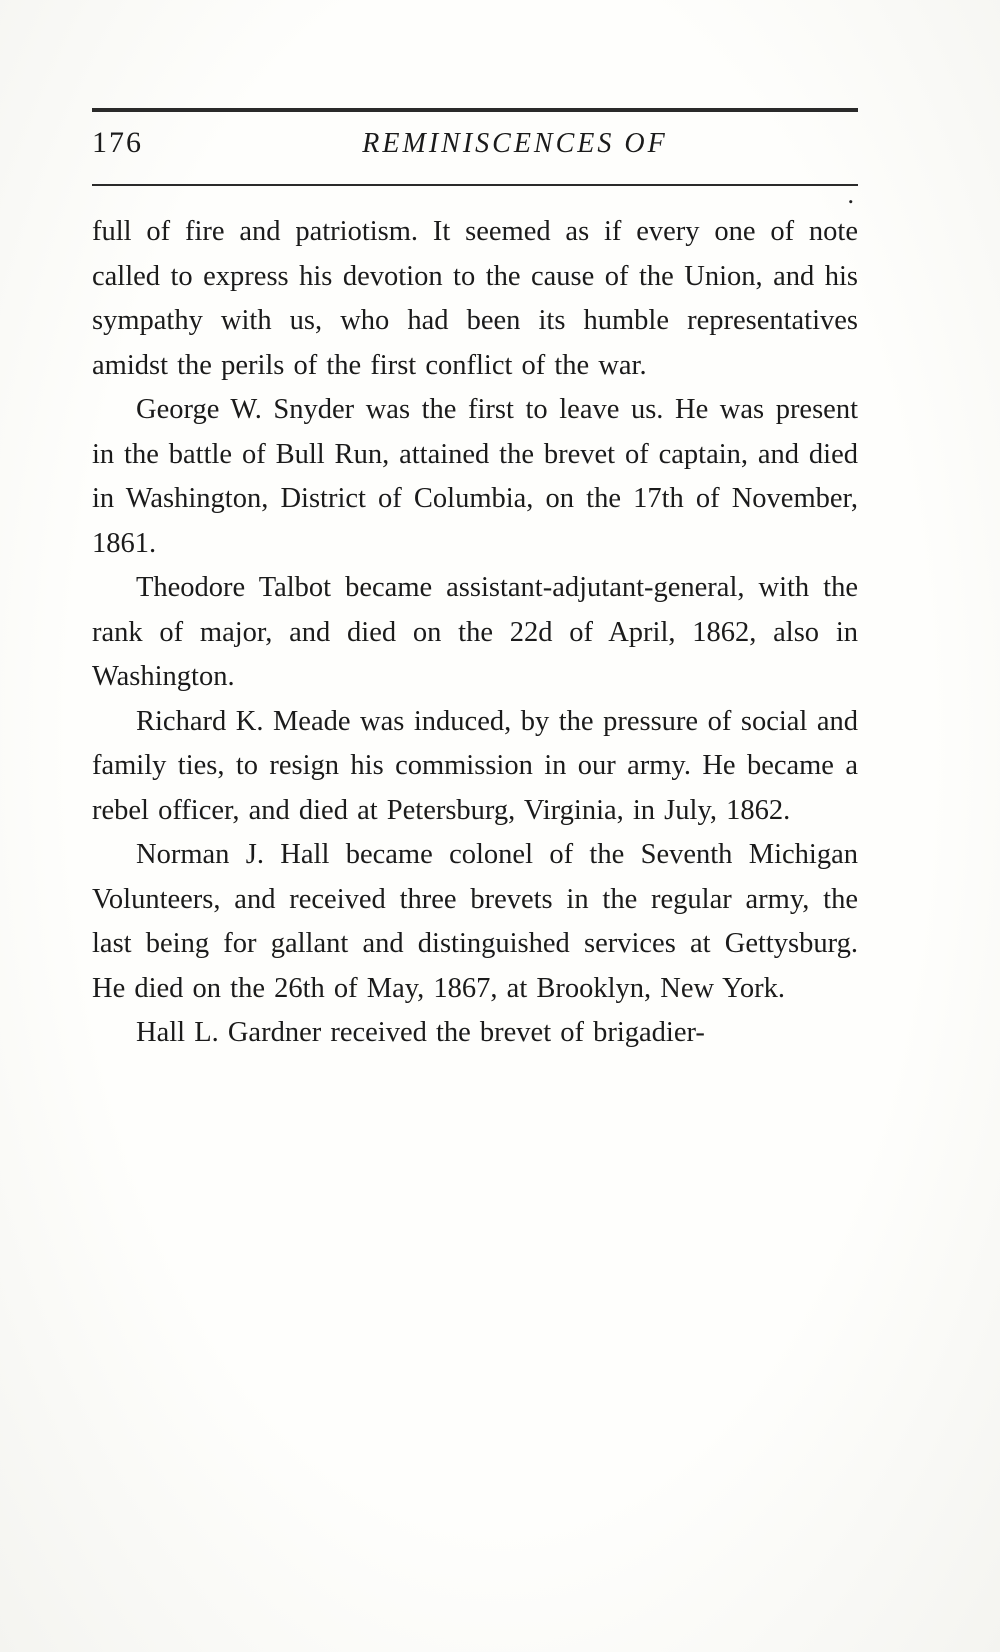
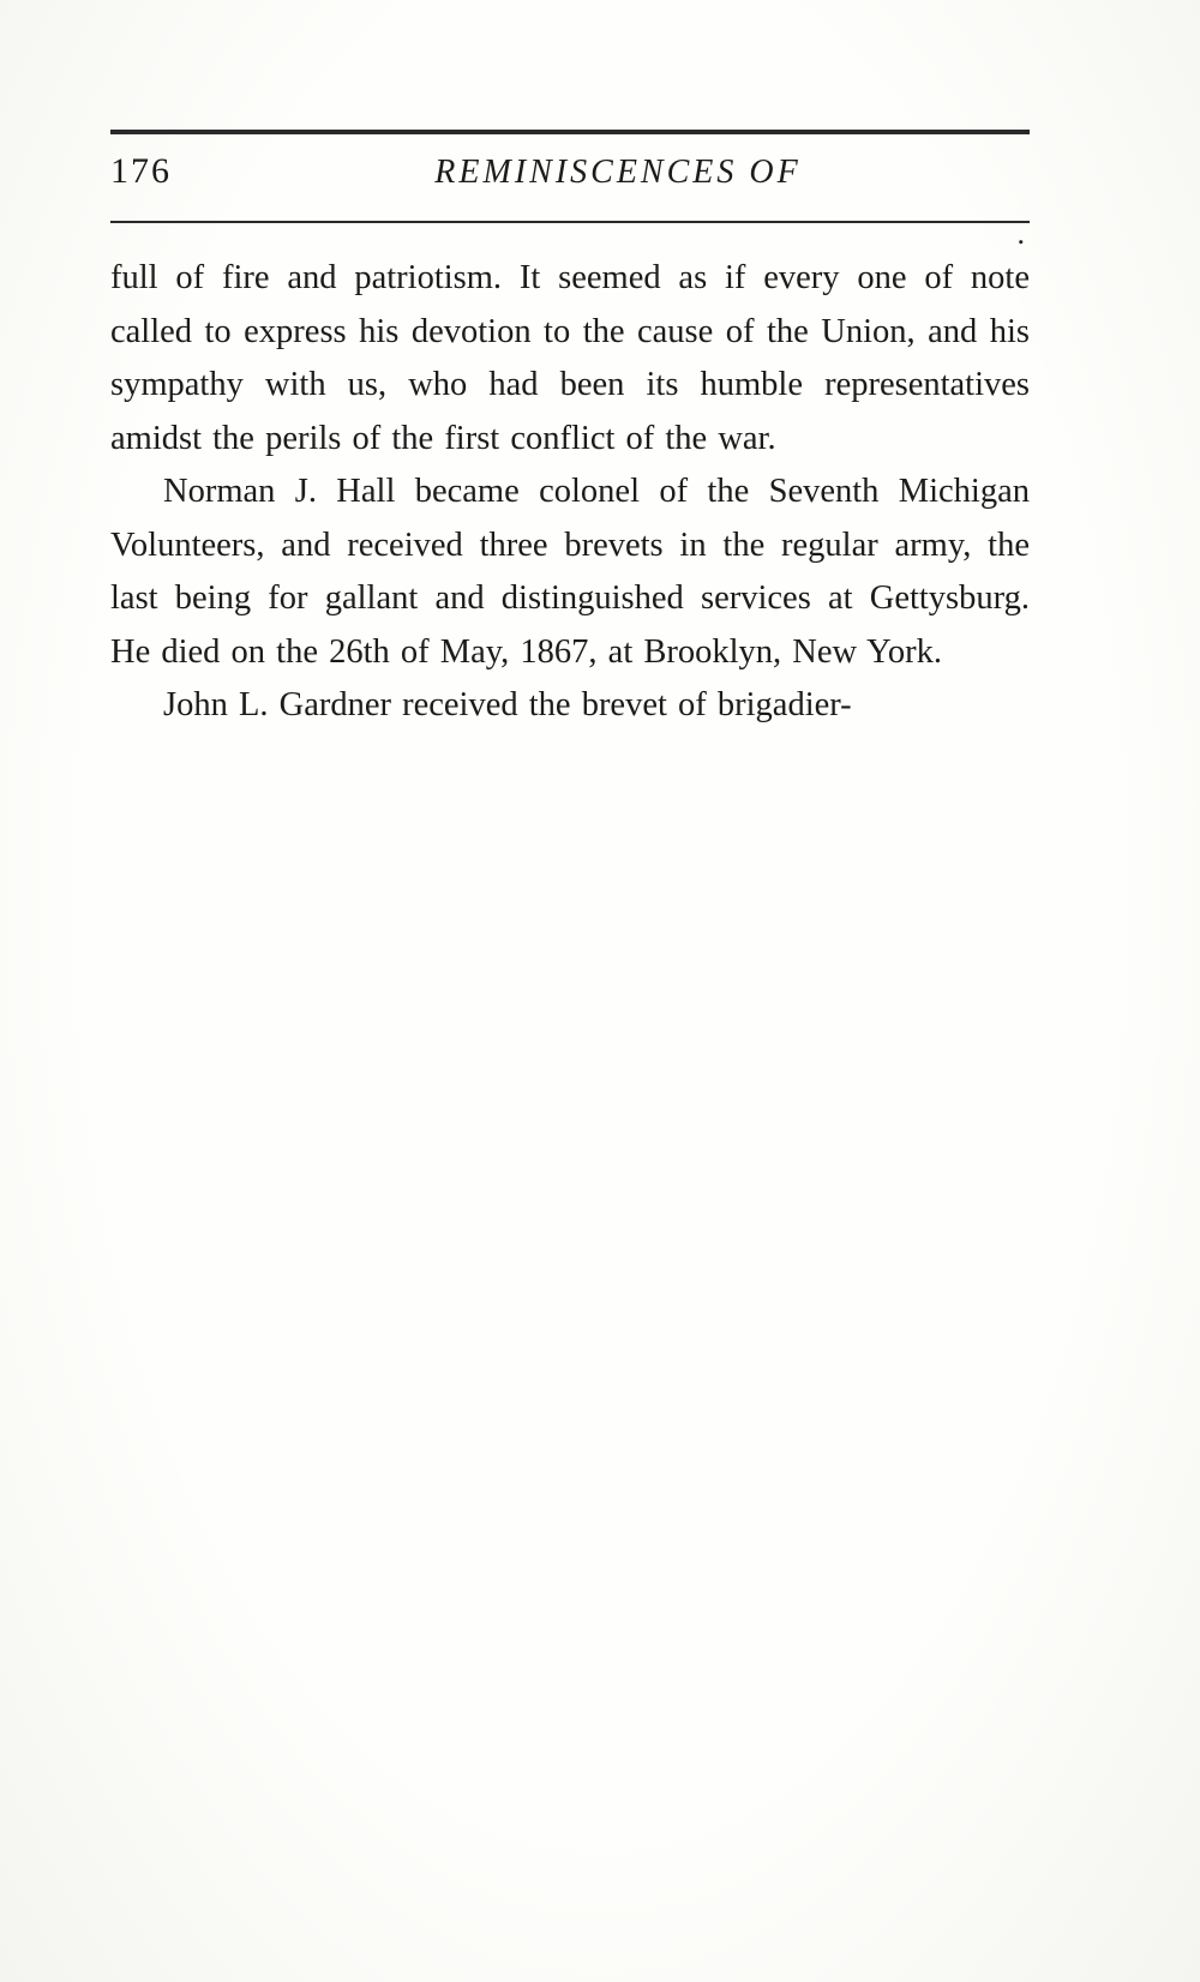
  176
  REMINISCENCES OF
  .
  full of fire and patriotism. It seemed as if every one of note called to express his devotion to the cause of the Union, and his sympathy with us, who had been its humble representatives amidst the perils of the first conflict of the war.
- George W. Snyder was the first to leave us. He was present in the battle of Bull Run, attained the brevet of captain, and died in Washington, District of Columbia, on the 17th of November, 1861.
- Theodore Talbot became assistant-adjutant-general, with the rank of major, and died on the 22d of April, 1862, also in Washington.
- Richard K. Meade was induced, by the pressure of social and family ties, to resign his commission in our army. He became a rebel officer, and died at Petersburg, Virginia, in July, 1862.
  Norman J. Hall became colonel of the Seventh Michigan Volunteers, and received three brevets in the regular army, the last being for gallant and distinguished services at Gettysburg. He died on the 26th of May, 1867, at Brooklyn, New York.
- Hall L. Gardner received the brevet of brigadier-
+ John L. Gardner received the brevet of brigadier-
